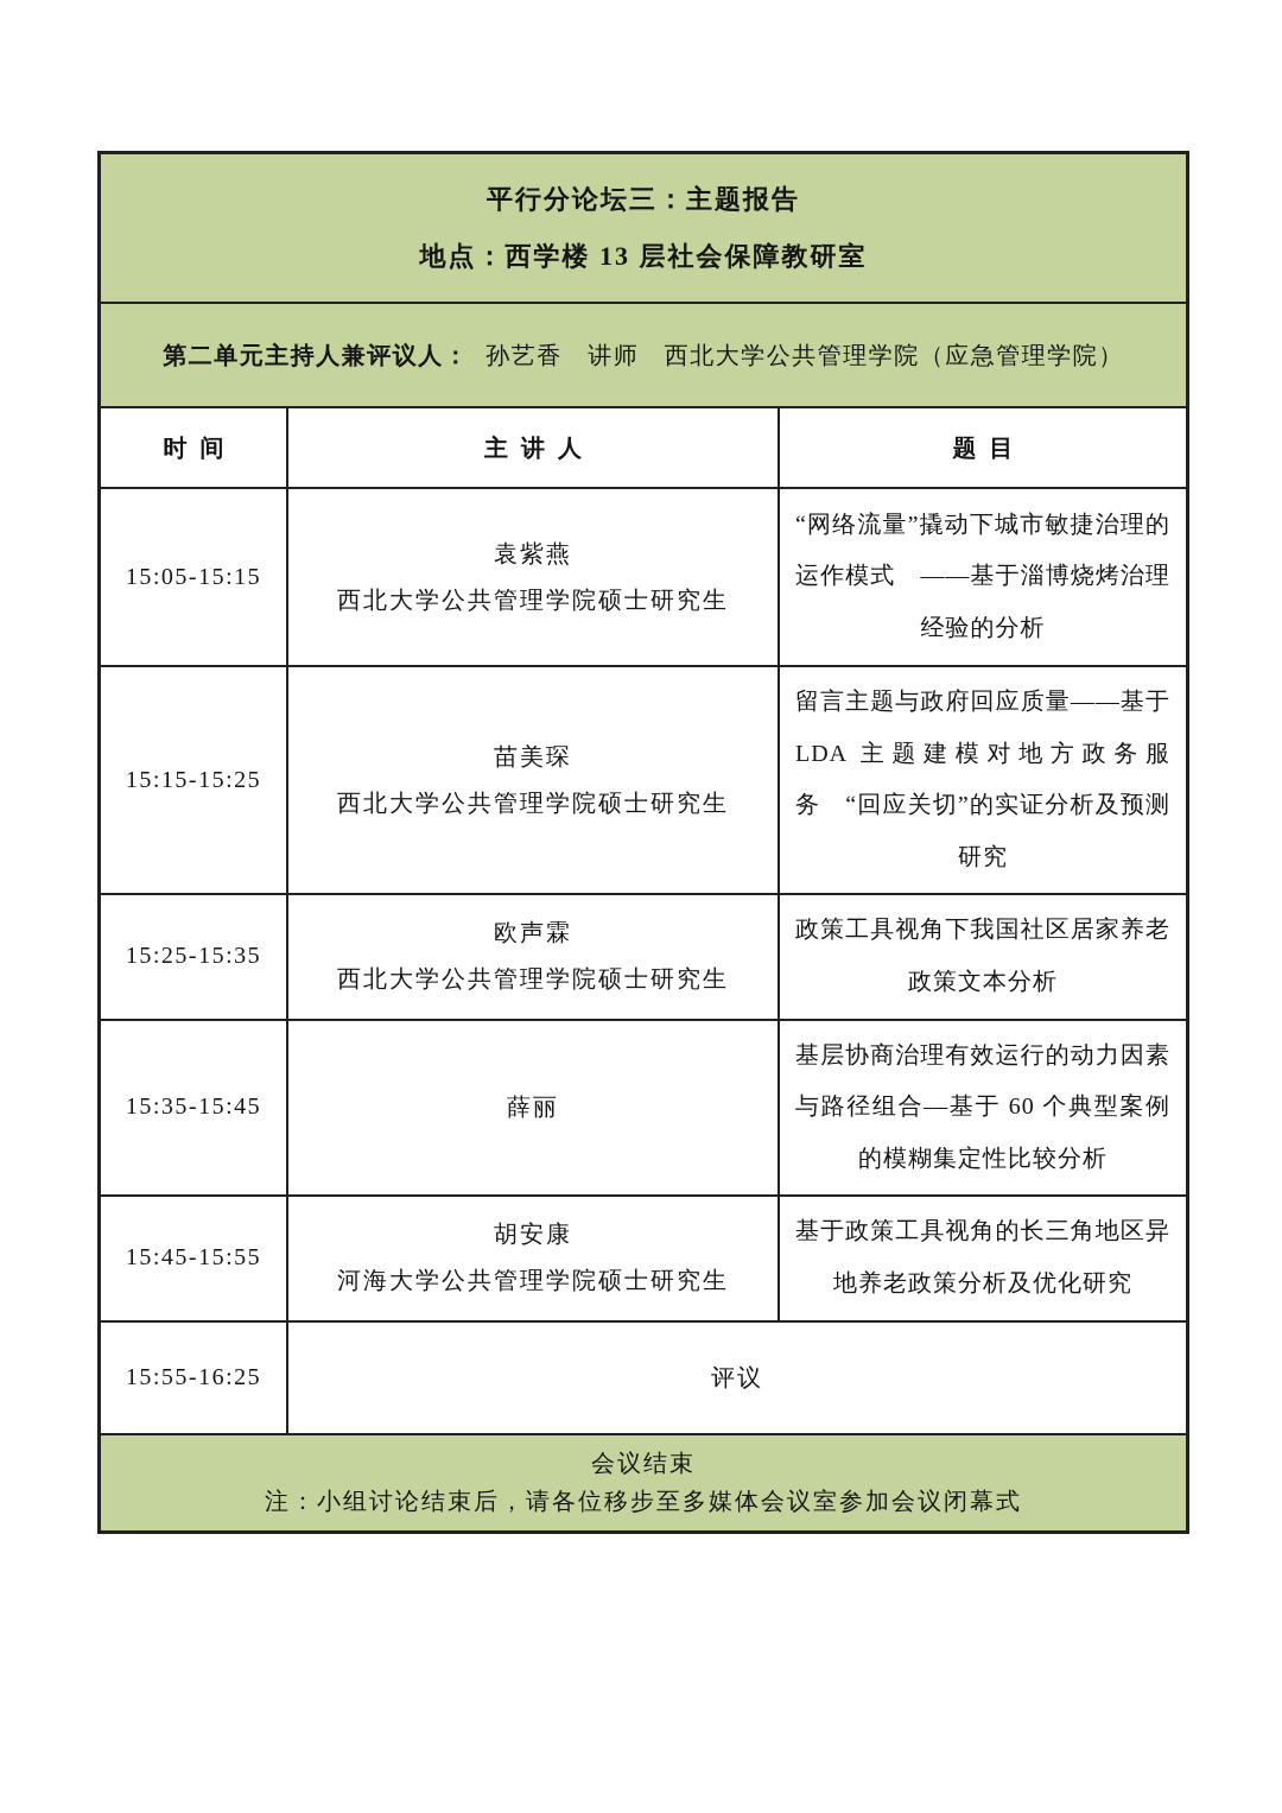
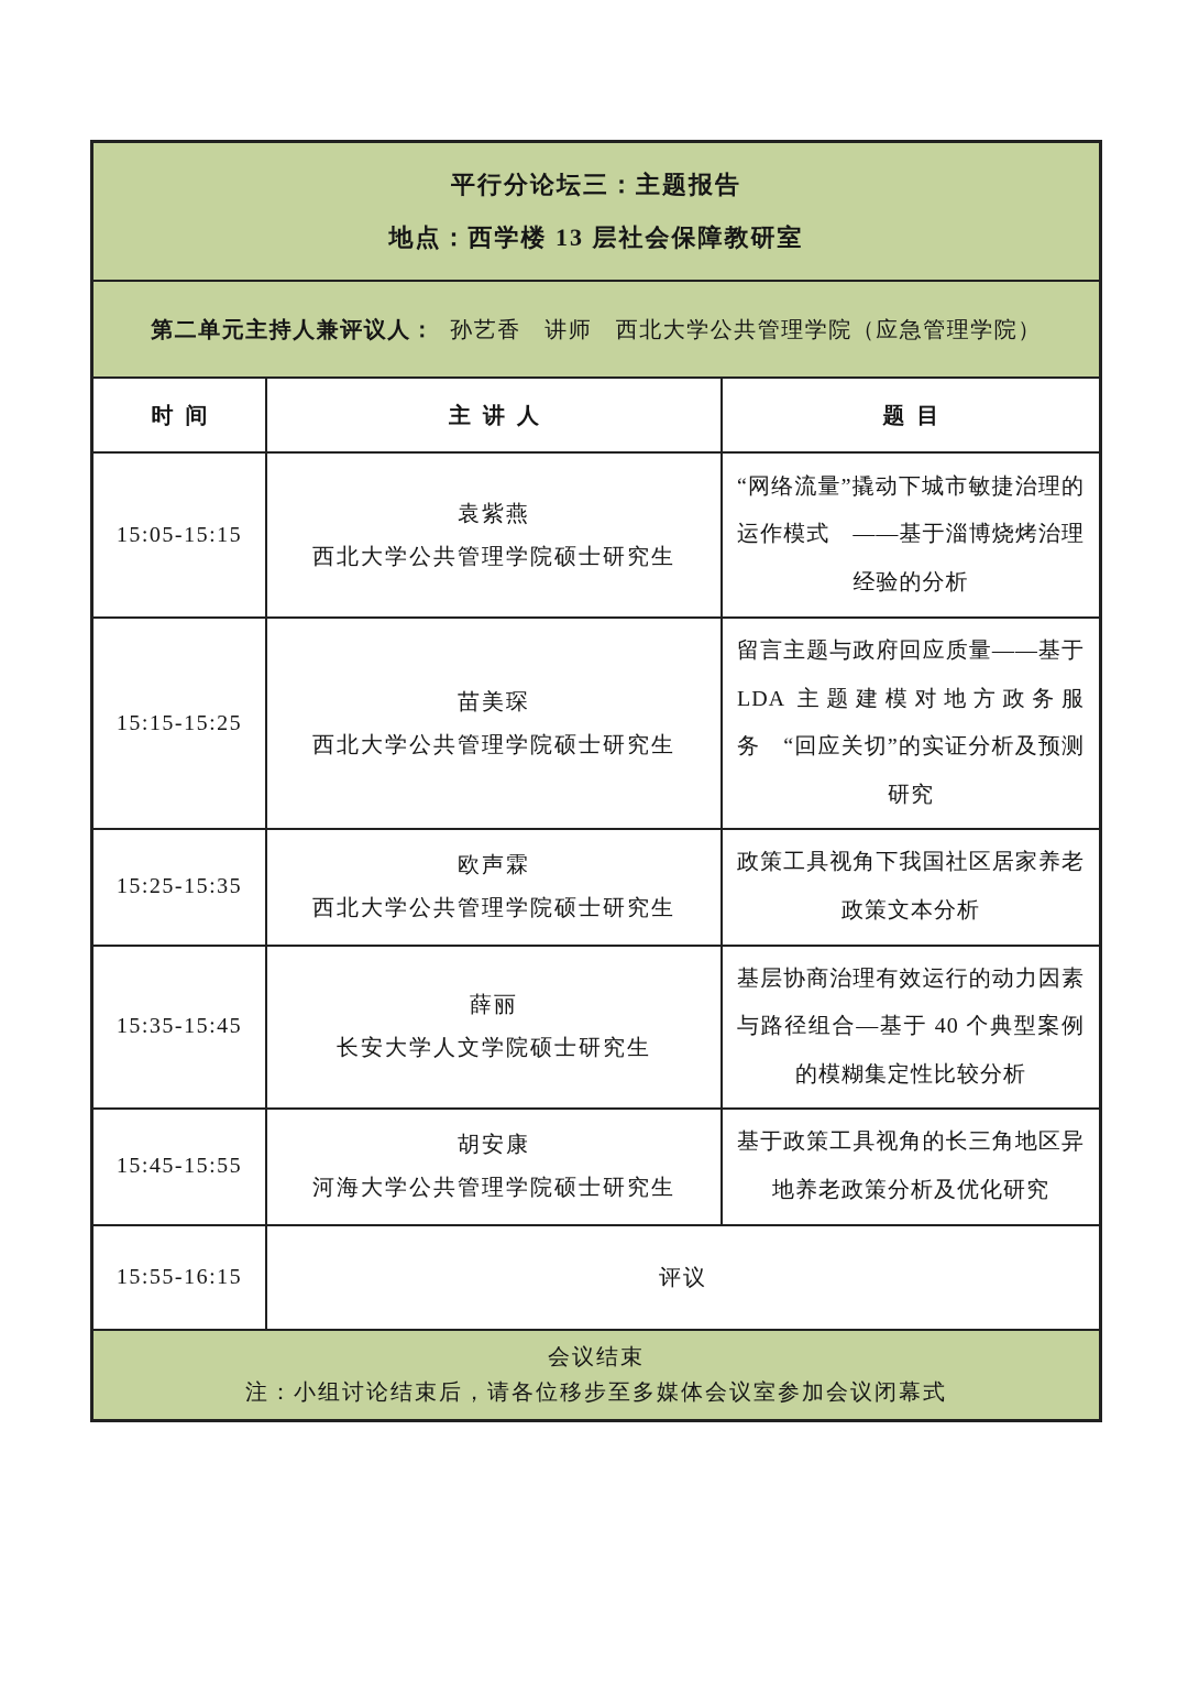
  平行分论坛三：主题报告
  地点：西学楼 13 层社会保障教研室
  第二单元主持人兼评议人：
  孙艺香 讲师 西北大学公共管理学院（应急管理学院）
  时间
  主讲人
  题目
  15:05-15:15
  袁紫燕
  西北大学公共管理学院硕士研究生
  “网络流量”撬动下城市敏捷治理的运作模式 ——基于淄博烧烤治理经验的分析
  15:15-15:25
  苗美琛
  西北大学公共管理学院硕士研究生
  留言主题与政府回应质量——基于 LDA 主题建模对地方政务服务 “回应关切”的实证分析及预测研究
  15:25-15:35
  欧声霖
  西北大学公共管理学院硕士研究生
  政策工具视角下我国社区居家养老政策文本分析
  15:35-15:45
  薛丽
+ 长安大学人文学院硕士研究生
- 基层协商治理有效运行的动力因素与路径组合—基于 60 个典型案例的模糊集定性比较分析
+ 基层协商治理有效运行的动力因素与路径组合—基于 40 个典型案例的模糊集定性比较分析
  15:45-15:55
  胡安康
  河海大学公共管理学院硕士研究生
  基于政策工具视角的长三角地区异地养老政策分析及优化研究
- 15:55-16:25
+ 15:55-16:15
  评议
  会议结束
  注：小组讨论结束后，请各位移步至多媒体会议室参加会议闭幕式
